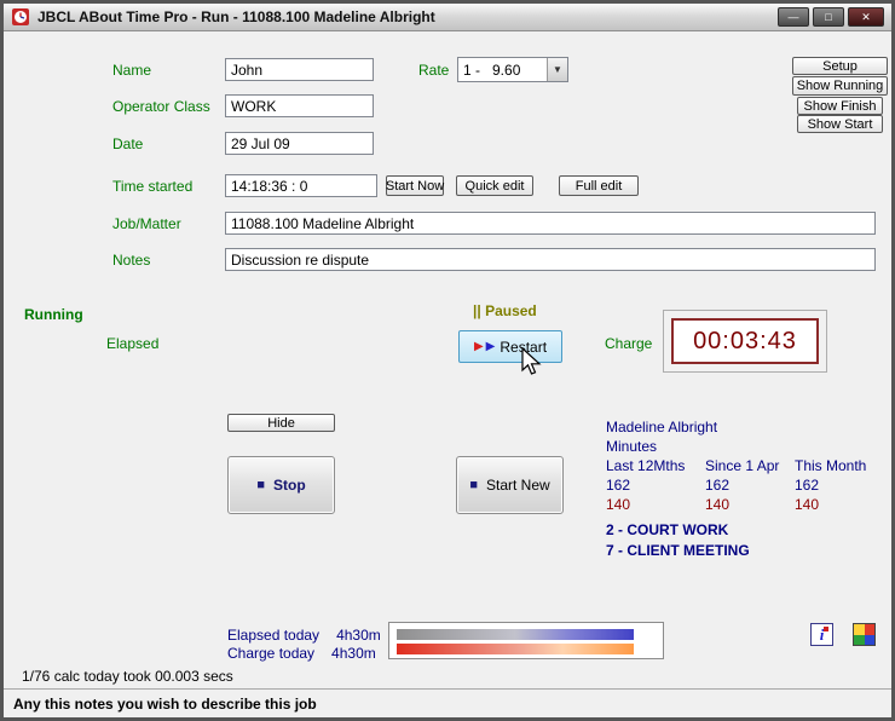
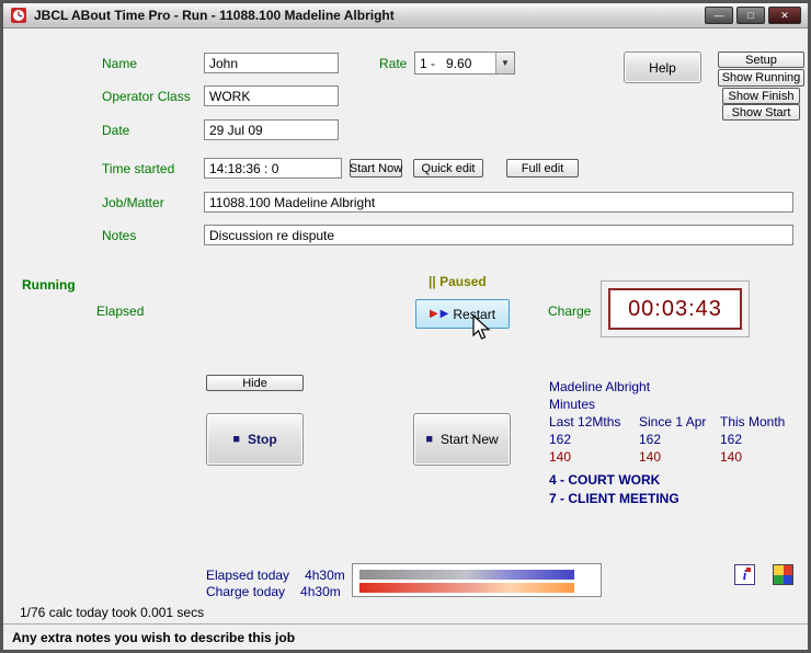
  JBCL ABout Time Pro - Run - 11088.100 Madeline Albright
  —
  □
  ✕
  Name
  Operator Class
  Date
  Time started
  Job/Matter
  Notes
  Rate
  John
  WORK
  29 Jul 09
  14:18:36 : 0
  11088.100 Madeline Albright
  Discussion re dispute
  1 - 9.60
  ▼
  Start Now
  Quick edit
  Full edit
+ Help
  Setup
  Show Running
  Show Finish
  Show Start
  Running
  Elapsed
  || Paused
  ▶
  ▶
  Restart
  Charge
  00:03:43
  Hide
  ■
  Stop
  ■
  Start New
  Madeline Albright
  Minutes
  Last 12Mths
  Since 1 Apr
  This Month
  162
  162
  162
  140
  140
  140
- 2 - COURT WORK
+ 4 - COURT WORK
  7 - CLIENT MEETING
  Elapsed today 4h30m
  Charge today 4h30m
  i
- 1/76 calc today took 00.003 secs
+ 1/76 calc today took 0.001 secs
- Any this notes you wish to describe this job
+ Any extra notes you wish to describe this job
